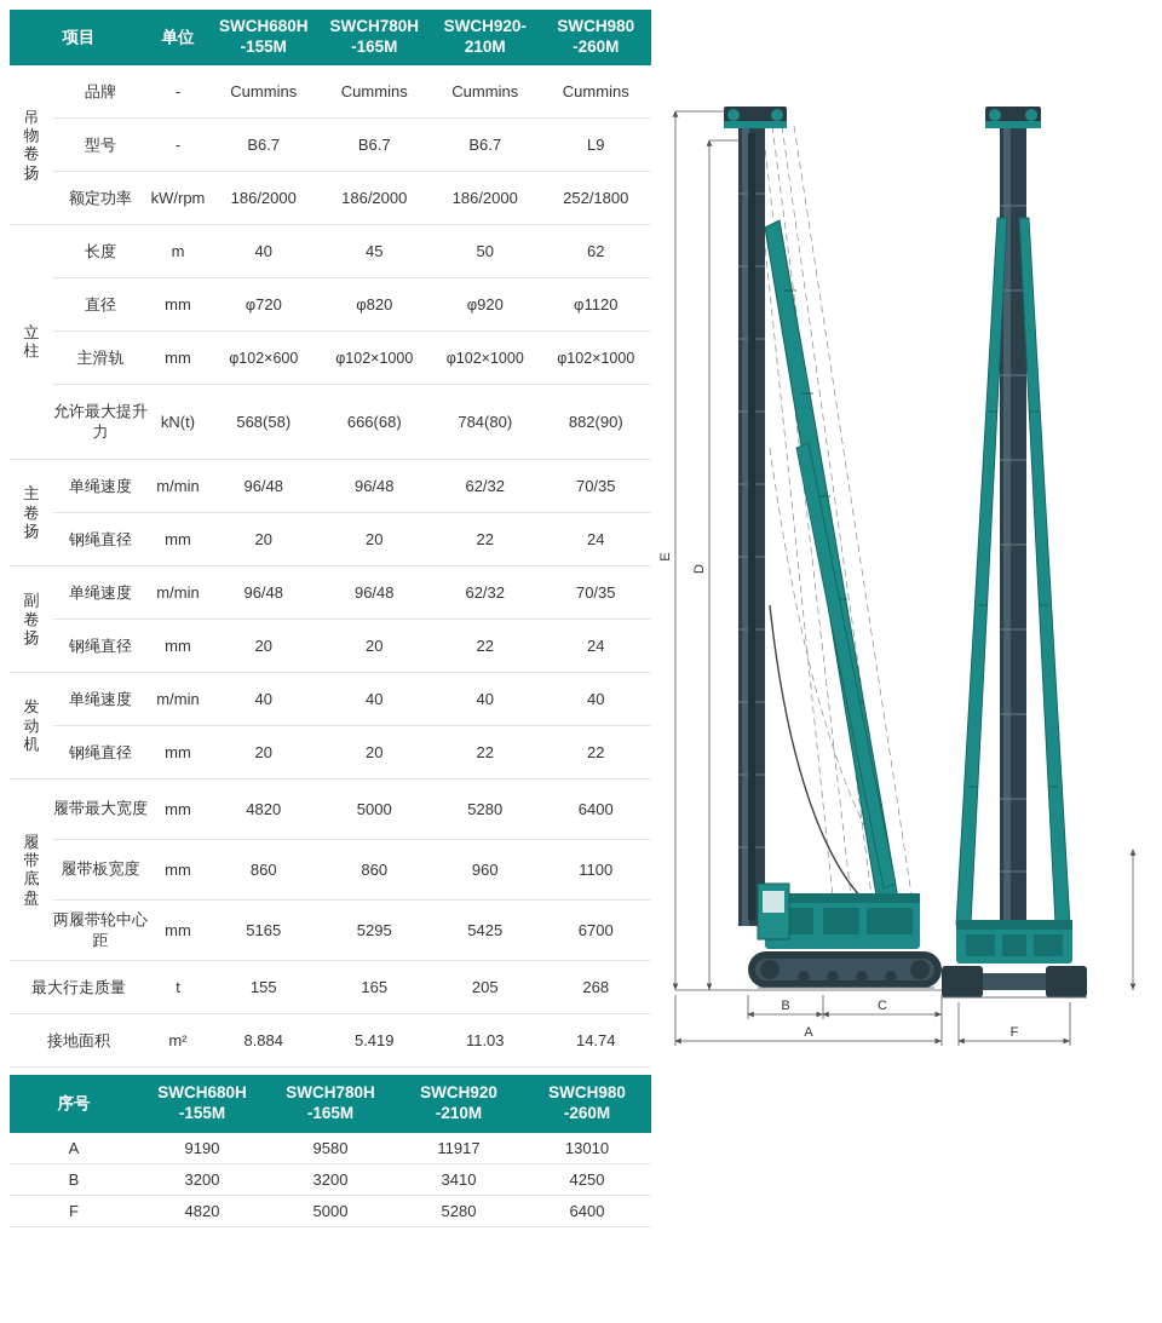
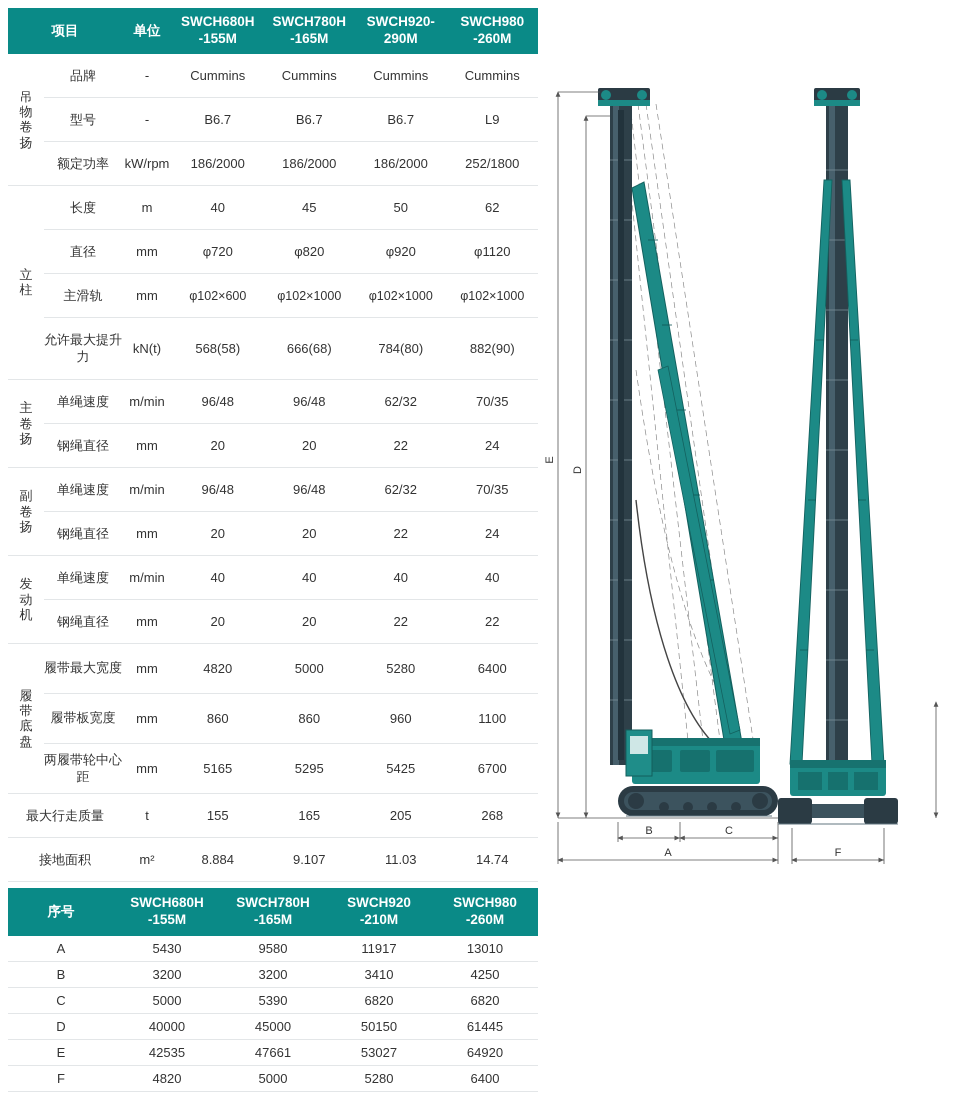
- 项目	单位	SWCH680H -155M	SWCH780H -165M	SWCH920- 210M	SWCH980 -260M
+ 项目	单位	SWCH680H -155M	SWCH780H -165M	SWCH920- 290M	SWCH980 -260M
  吊物卷扬	品牌	-	Cummins	Cummins	Cummins	Cummins
  型号	-	B6.7	B6.7	B6.7	L9
  额定功率	kW/rpm	186/2000	186/2000	186/2000	252/1800
  立柱	长度	m	40	45	50	62
  直径	mm	φ720	φ820	φ920	φ1120
  主滑轨	mm	φ102×600	φ102×1000	φ102×1000	φ102×1000
  允许最大提升力	kN(t)	568(58)	666(68)	784(80)	882(90)
  主卷扬	单绳速度	m/min	96/48	96/48	62/32	70/35
  钢绳直径	mm	20	20	22	24
  副卷扬	单绳速度	m/min	96/48	96/48	62/32	70/35
  钢绳直径	mm	20	20	22	24
  发动机	单绳速度	m/min	40	40	40	40
  钢绳直径	mm	20	20	22	22
  履带底盘	履带最大宽度	mm	4820	5000	5280	6400
  履带板宽度	mm	860	860	960	1100
  两履带轮中心距	mm	5165	5295	5425	6700
  最大行走质量	t	155	165	205	268
- 接地面积	m²	8.884	5.419	11.03	14.74
+ 接地面积	m²	8.884	9.107	11.03	14.74
  序号	SWCH680H -155M	SWCH780H -165M	SWCH920 -210M	SWCH980 -260M
- A	9190	9580	11917	13010
+ A	5430	9580	11917	13010
  B	3200	3200	3410	4250
+ C	5000	5390	6820	6820
+ D	40000	45000	50150	61445
+ E	42535	47661	53027	64920
  F	4820	5000	5280	6400
  A
  B
  C
  F
